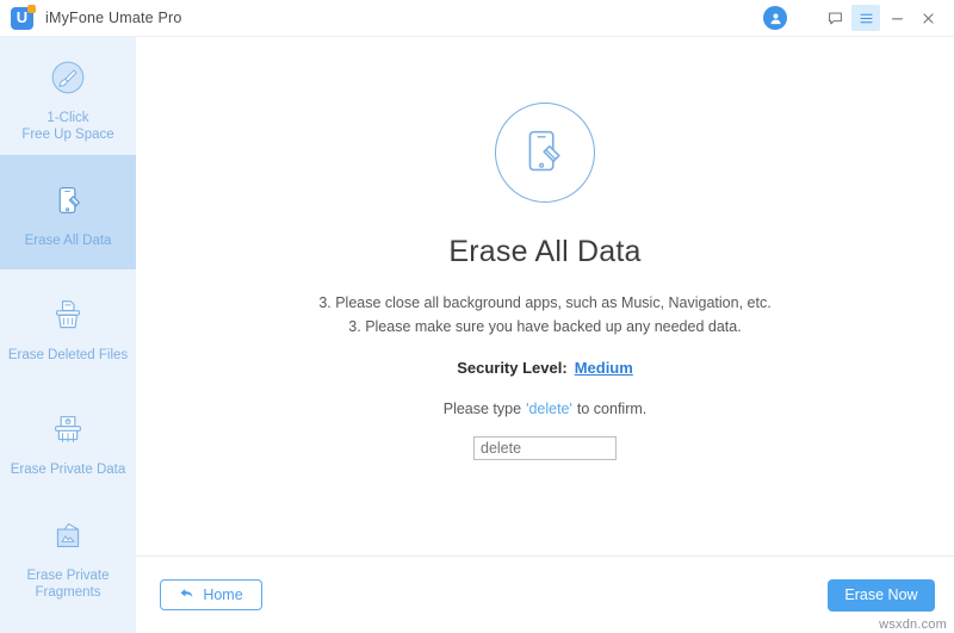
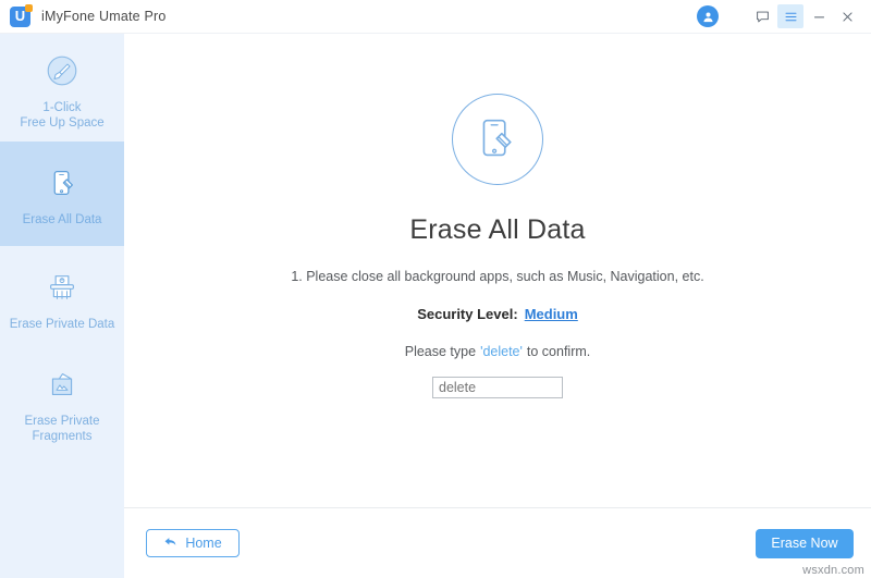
  U
  iMyFone Umate Pro
  1-Click
  Free Up Space
  Erase All Data
- Erase Deleted Files
  Erase Private Data
  Erase Private
  Fragments
  Erase All Data
- 3. Please close all background apps, such as Music, Navigation, etc.
+ 1. Please close all background apps, such as Music, Navigation, etc.
- 3. Please make sure you have backed up any needed data.
  Security Level:
  Medium
  Please type
  'delete'
  to confirm.
  delete
  Home
  Erase Now
  wsxdn.com
